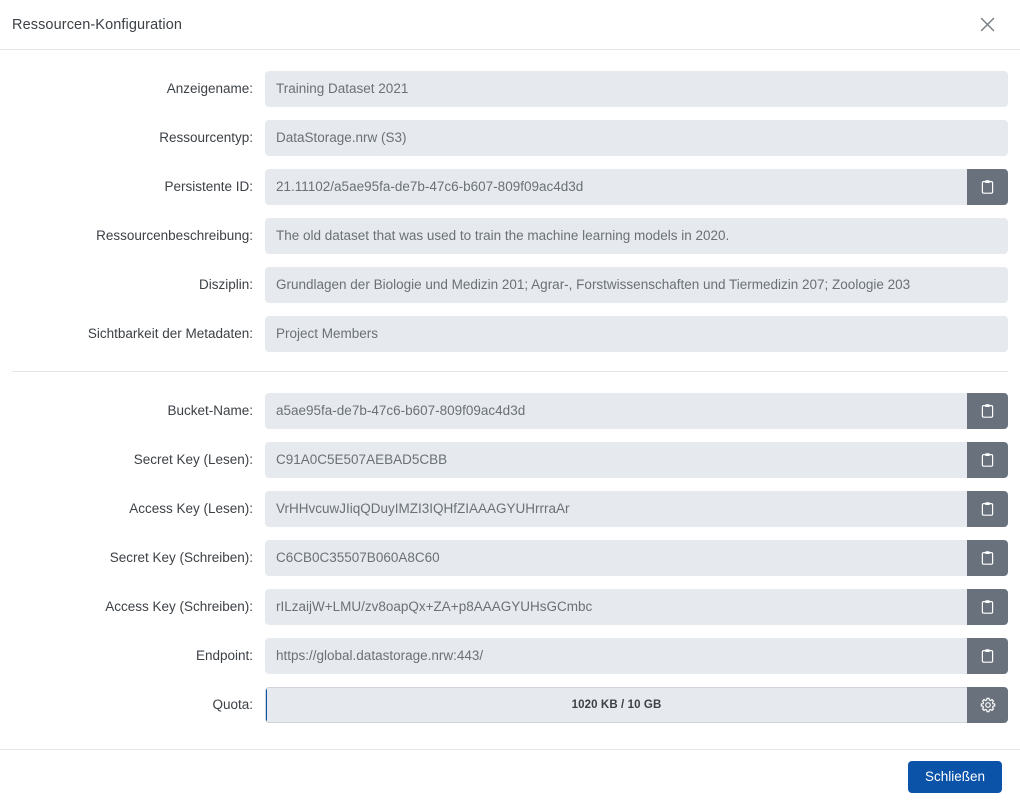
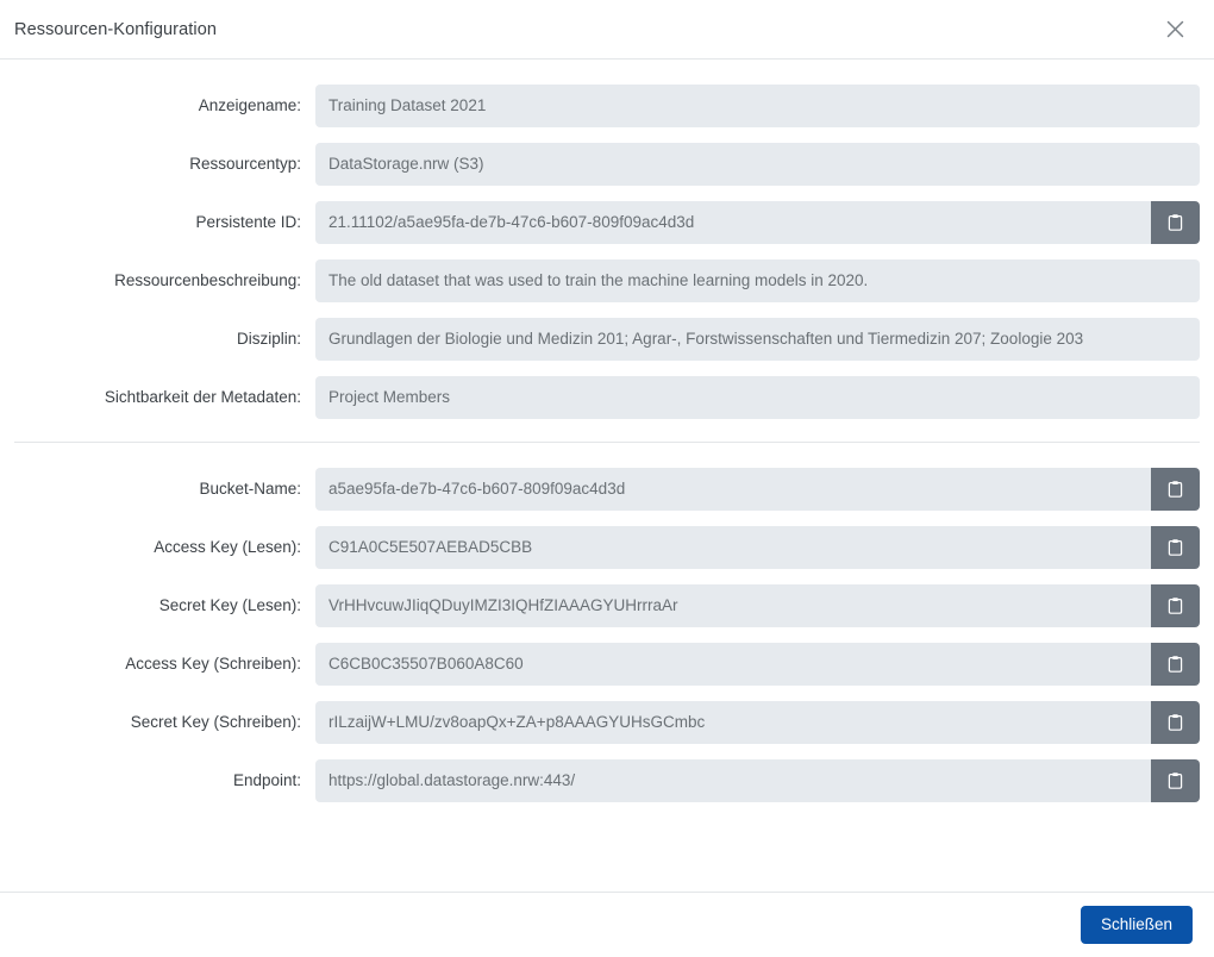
  Ressourcen-Konfiguration
  Anzeigename:
  Training Dataset 2021
  Ressourcentyp:
  DataStorage.nrw (S3)
  Persistente ID:
  21.11102/a5ae95fa-de7b-47c6-b607-809f09ac4d3d
  Ressourcenbeschreibung:
  The old dataset that was used to train the machine learning models in 2020.
  Disziplin:
  Grundlagen der Biologie und Medizin 201; Agrar-, Forstwissenschaften und Tiermedizin 207; Zoologie 203
  Sichtbarkeit der Metadaten:
  Project Members
  Bucket-Name:
  a5ae95fa-de7b-47c6-b607-809f09ac4d3d
- Secret Key (Lesen):
+ Access Key (Lesen):
  C91A0C5E507AEBAD5CBB
- Access Key (Lesen):
+ Secret Key (Lesen):
  VrHHvcuwJIiqQDuyIMZI3IQHfZIAAAGYUHrrraAr
- Secret Key (Schreiben):
+ Access Key (Schreiben):
  C6CB0C35507B060A8C60
- Access Key (Schreiben):
+ Secret Key (Schreiben):
  rILzaijW+LMU/zv8oapQx+ZA+p8AAAGYUHsGCmbc
  Endpoint:
  https://global.datastorage.nrw:443/
- Quota:
- 1020 KB / 10 GB
  Schließen
